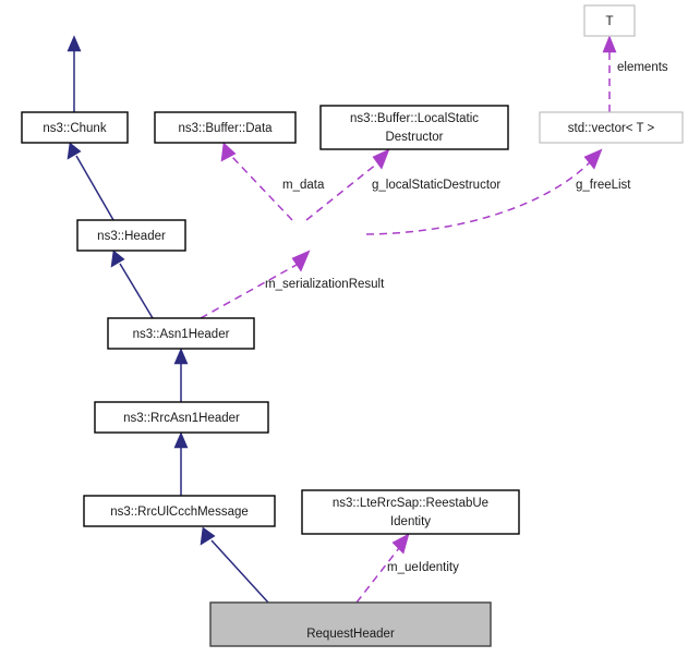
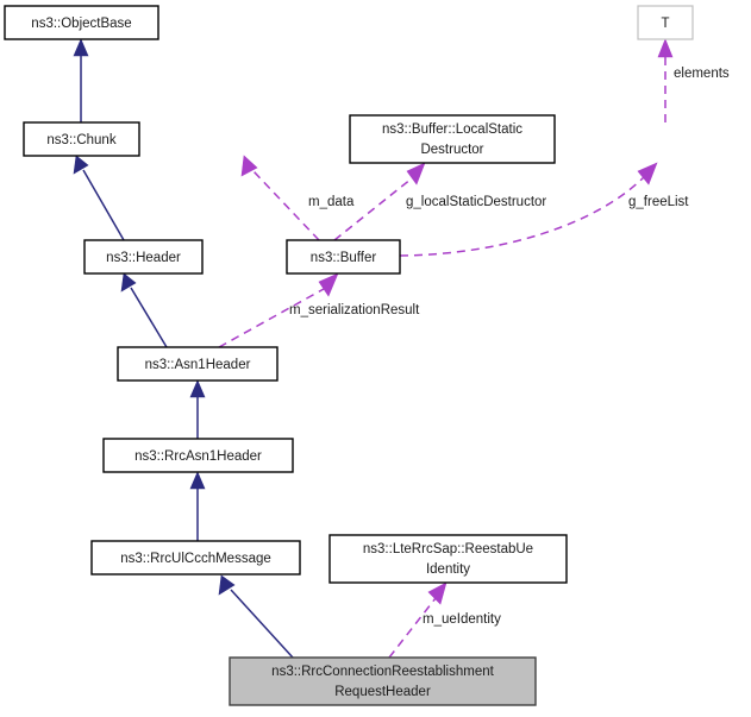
+ ns3::ObjectBase
  ns3::Chunk
- ns3::Buffer::Data
  ns3::Buffer::LocalStatic
  Destructor
  T
- std::vector< T >
  ns3::Header
+ ns3::Buffer
  ns3::Asn1Header
  ns3::RrcAsn1Header
  ns3::RrcUlCcchMessage
  ns3::LteRrcSap::ReestabUe
  Identity
+ ns3::RrcConnectionReestablishment
  RequestHeader
  m_data
  g_localStaticDestructor
  g_freeList
  elements
  m_serializationResult
  m_ueIdentity
